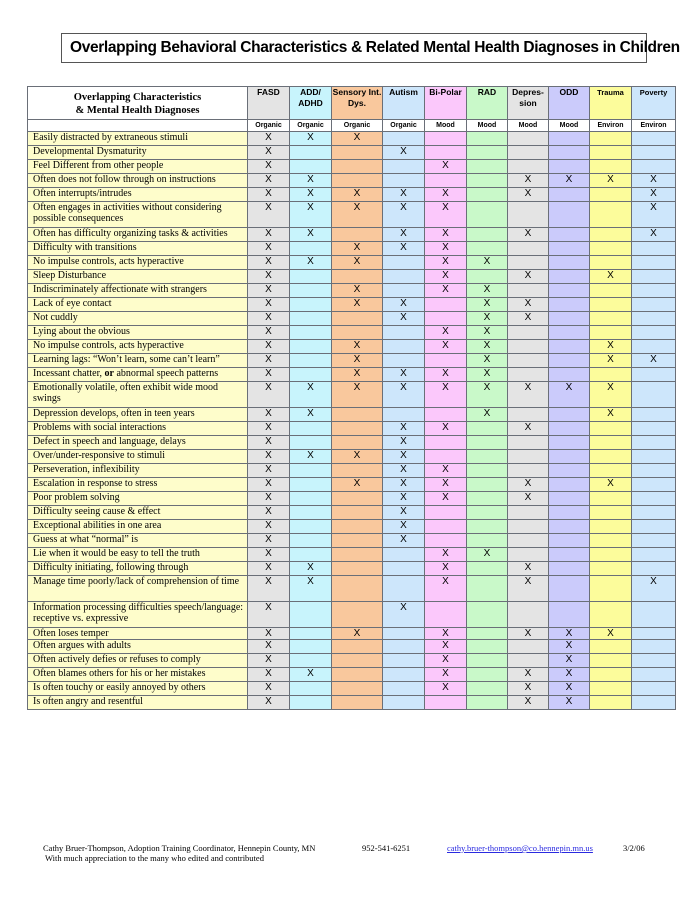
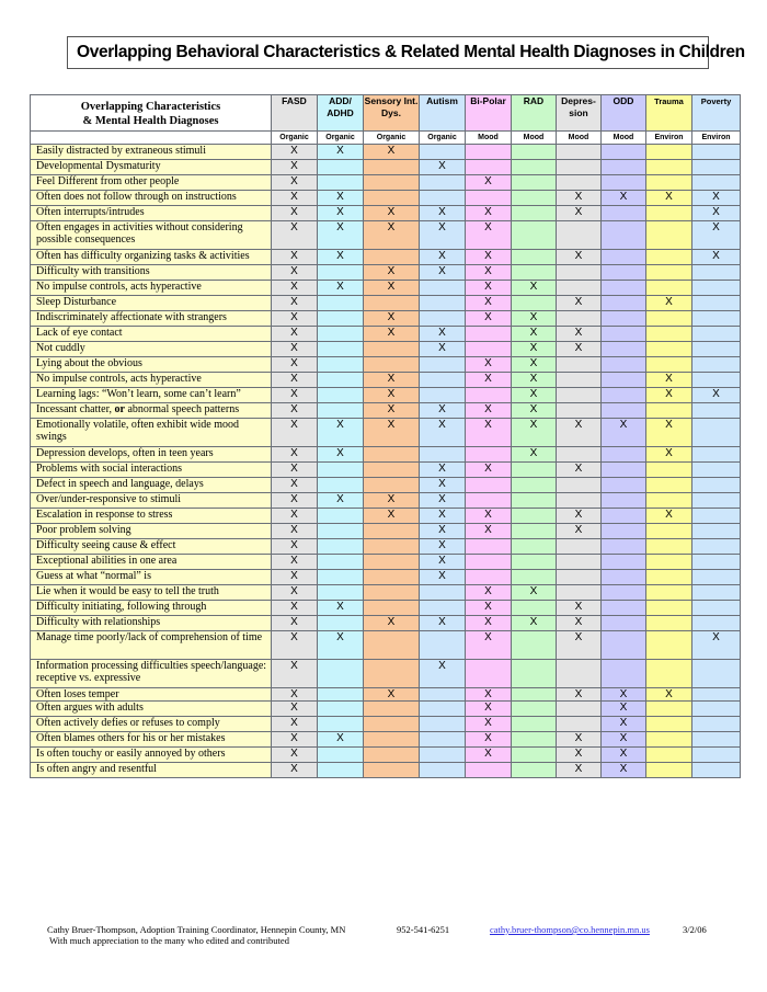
  Overlapping Behavioral Characteristics & Related Mental Health Diagnoses in Children
  Overlapping Characteristics & Mental Health Diagnoses	FASD	ADD/ ADHD	Sensory Int. Dys.	Autism	Bi-Polar	RAD	Depres- sion	ODD	Trauma	Poverty
  Easily distracted by extraneous stimuli	X	X	X
  Developmental Dysmaturity	X			X
  Feel Different from other people	X				X
  Often does not follow through on instructions	X	X					X	X	X	X
  Often interrupts/intrudes	X	X	X	X	X		X			X
  Often engages in activities without considering possible consequences	X	X	X	X	X					X
  Often has difficulty organizing tasks & activities	X	X		X	X		X			X
  Difficulty with transitions	X		X	X	X
  No impulse controls, acts hyperactive	X	X	X		X	X
  Sleep Disturbance	X				X		X		X
  Indiscriminately affectionate with strangers	X		X		X	X
  Lack of eye contact	X		X	X		X	X
  Not cuddly	X			X		X	X
  Lying about the obvious	X				X	X
  No impulse controls, acts hyperactive	X		X		X	X			X
  Learning lags: “Won’t learn, some can’t learn”	X		X			X			X	X
  Incessant chatter, or abnormal speech patterns	X		X	X	X	X
  Emotionally volatile, often exhibit wide mood swings	X	X	X	X	X	X	X	X	X
  Depression develops, often in teen years	X	X				X			X
  Problems with social interactions	X			X	X		X
  Defect in speech and language, delays	X			X
  Over/under-responsive to stimuli	X	X	X	X
- Perseveration, inflexibility	X			X	X
  Escalation in response to stress	X		X	X	X		X		X
  Poor problem solving	X			X	X		X
  Difficulty seeing cause & effect	X			X
  Exceptional abilities in one area	X			X
  Guess at what “normal” is	X			X
  Lie when it would be easy to tell the truth	X				X	X
  Difficulty initiating, following through	X	X			X		X
+ Difficulty with relationships	X		X	X	X	X	X
  Manage time poorly/lack of comprehension of time	X	X			X		X			X
  Information processing difficulties speech/language: receptive vs. expressive	X			X
  Often loses temper	X		X		X		X	X	X
  Often argues with adults	X				X			X
  Often actively defies or refuses to comply	X				X			X
  Often blames others for his or her mistakes	X	X			X		X	X
  Is often touchy or easily annoyed by others	X				X		X	X
  Is often angry and resentful	X						X	X
  Cathy Bruer-Thompson, Adoption Training Coordinator, Hennepin County, MN
  952-541-6251
  cathy.bruer-thompson@co.hennepin.mn.us
  3/2/06
  With much appreciation to the many who edited and contributed
